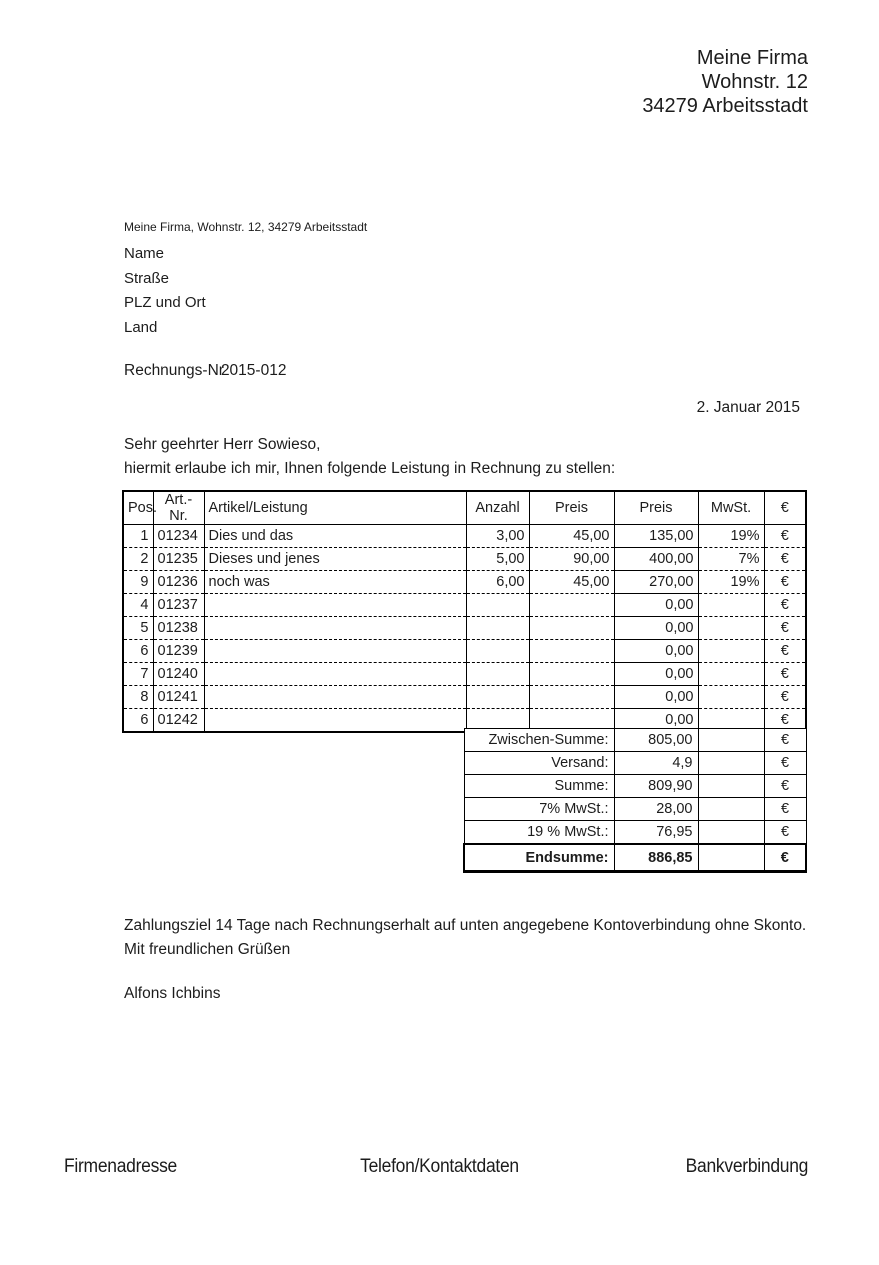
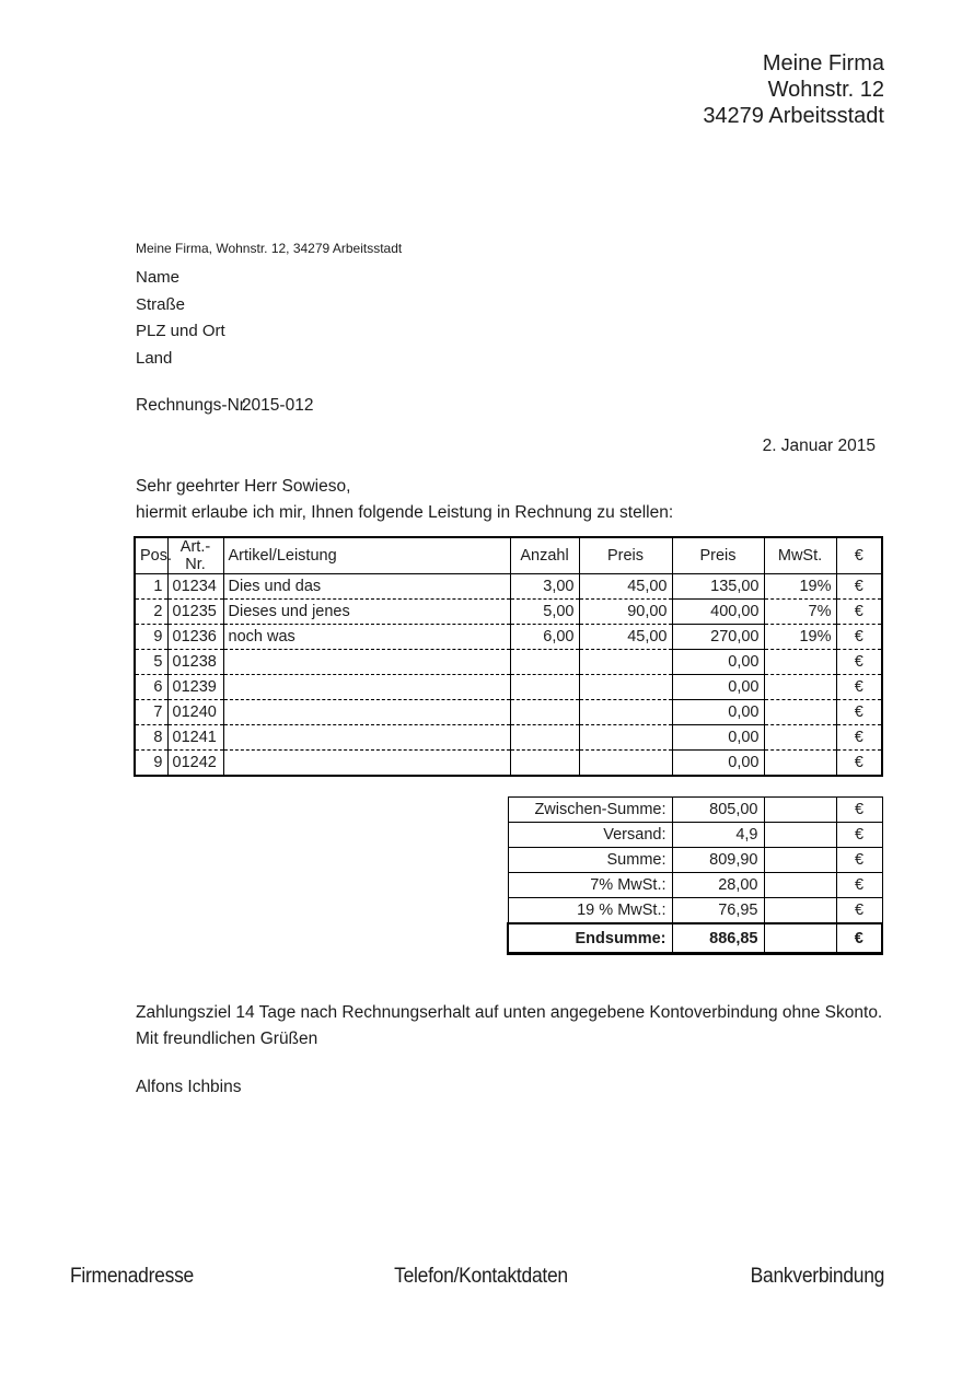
  Meine Firma
  Wohnstr. 12
  34279 Arbeitsstadt
  Meine Firma, Wohnstr. 12, 34279 Arbeitsstadt
  Name
  Straße
  PLZ und Ort
  Land
  Rechnungs-Nr2015-012
  2. Januar 2015
  Sehr geehrter Herr Sowieso,
  hiermit erlaube ich mir, Ihnen folgende Leistung in Rechnung zu stellen:
  Pos.	Art.-Nr.	Artikel/Leistung	Anzahl	Preis	Preis	MwSt.	€
  1	01234	Dies und das	3,00	45,00	135,00	19%	€
  2	01235	Dieses und jenes	5,00	90,00	400,00	7%	€
  9	01236	noch was	6,00	45,00	270,00	19%	€
- 4	01237				0,00		€
  5	01238				0,00		€
  6	01239				0,00		€
  7	01240				0,00		€
  8	01241				0,00		€
- 6	01242				0,00		€
+ 9	01242				0,00		€
  Zwischen-Summe:	805,00		€
  Versand:	4,9		€
  Summe:	809,90		€
  7% MwSt.:	28,00		€
  19 % MwSt.:	76,95		€
  Endsumme:	886,85		€
  Zahlungsziel 14 Tage nach Rechnungserhalt auf unten angegebene Kontoverbindung ohne Skonto.
  Mit freundlichen Grüßen
  Alfons Ichbins
  Firmenadresse
  Telefon/Kontaktdaten
  Bankverbindung
